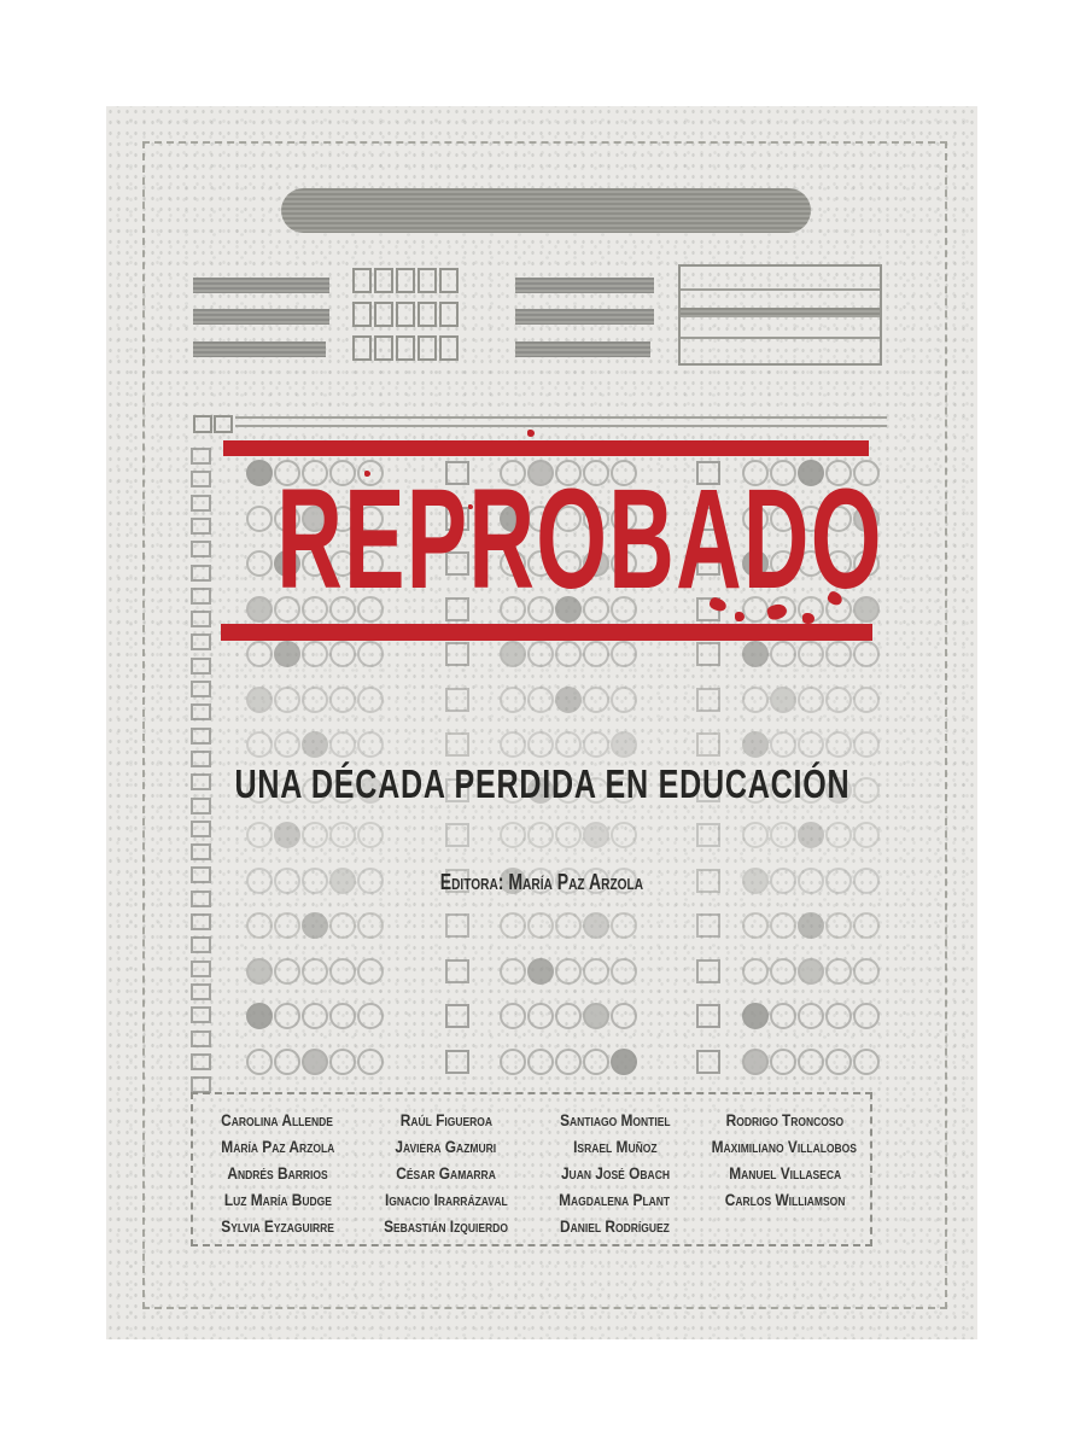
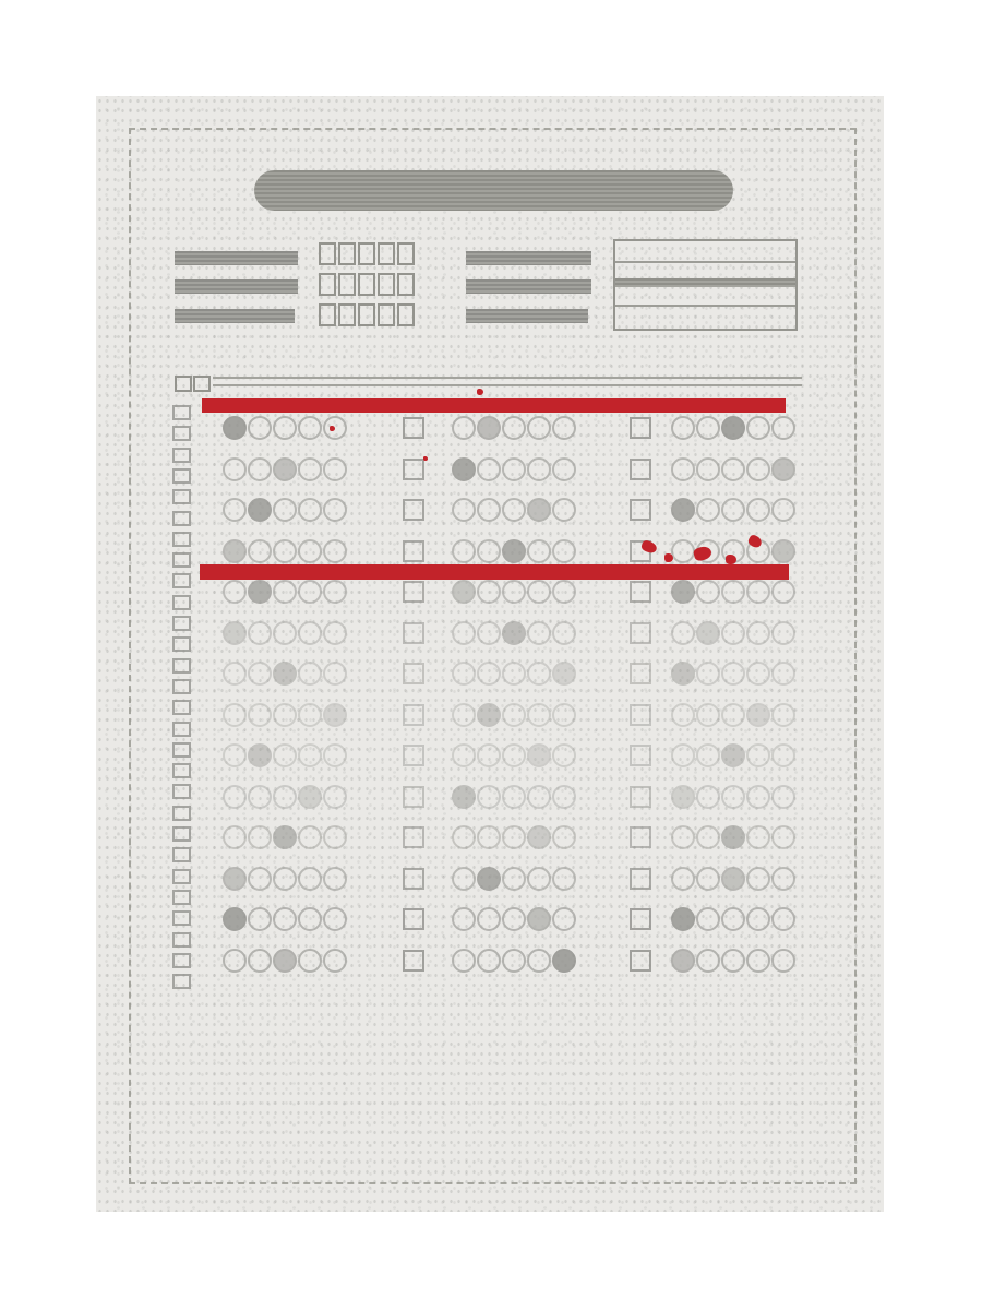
- REPROBADO
- UNA DÉCADA PERDIDA EN EDUCACIÓN
- Editora: María Paz Arzola
- Carolina Allende
- María Paz Arzola
- Andrés Barrios
- Luz María Budge
- Sylvia Eyzaguirre
- Raúl Figueroa
- Javiera Gazmuri
- César Gamarra
- Ignacio Irarrázaval
- Sebastián Izquierdo
- Santiago Montiel
- Israel Muñoz
- Juan José Obach
- Magdalena Plant
- Daniel Rodríguez
- Rodrigo Troncoso
- Maximiliano Villalobos
- Manuel Villaseca
- Carlos Williamson
